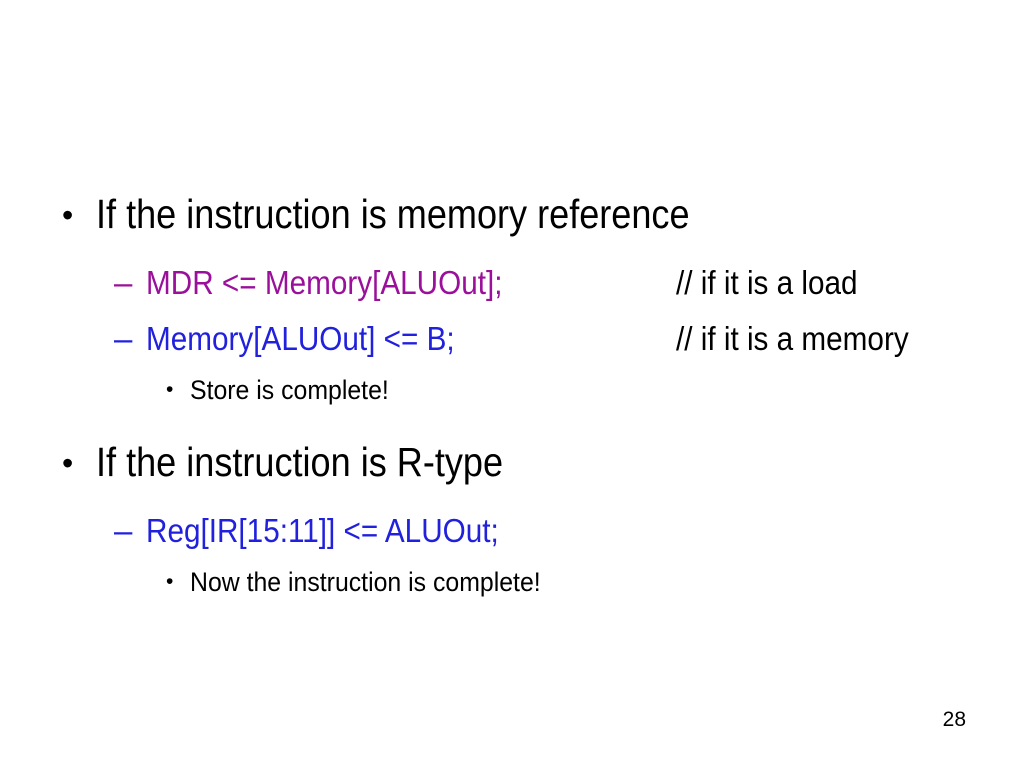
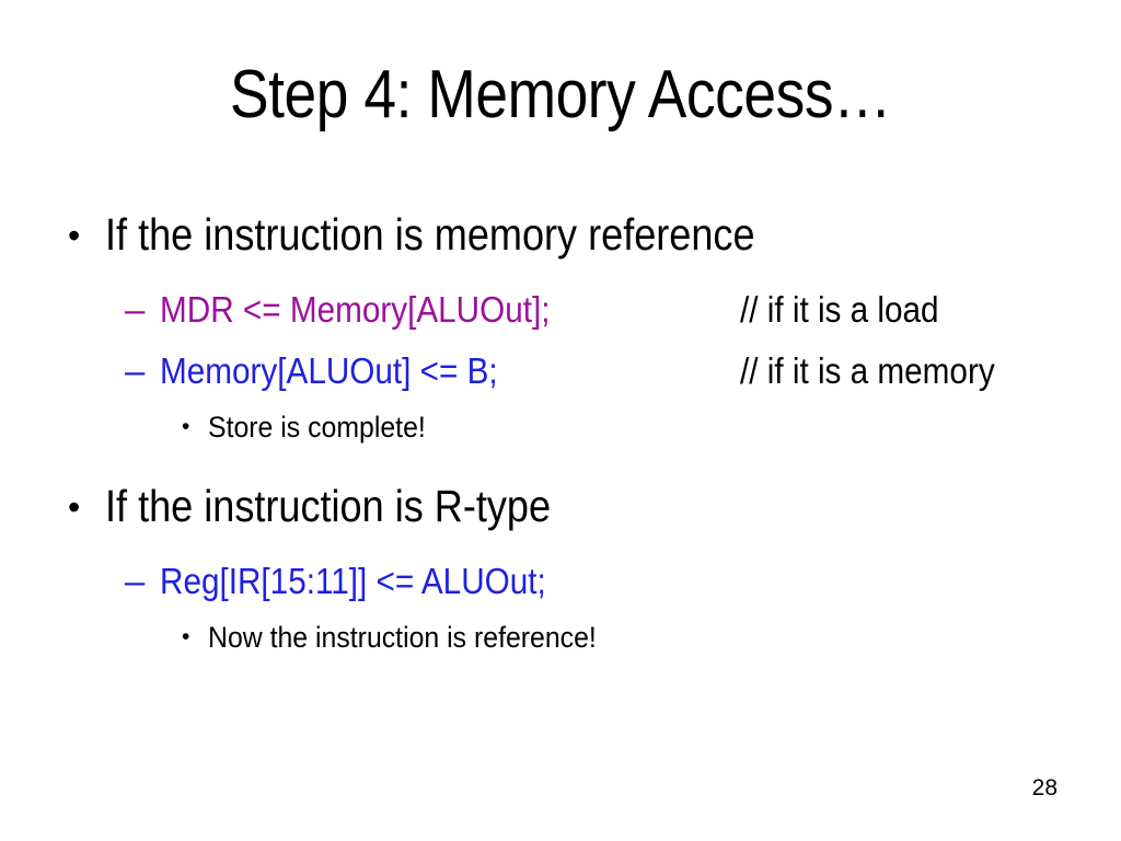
+ Step 4: Memory Access…
  •
  If the instruction is memory reference
  –
  MDR <= Memory[ALUOut];
  // if it is a load
  –
  Memory[ALUOut] <= B;
  // if it is a memory
  •
  Store is complete!
  •
  If the instruction is R-type
  –
  Reg[IR[15:11]] <= ALUOut;
  •
- Now the instruction is complete!
+ Now the instruction is reference!
  28
